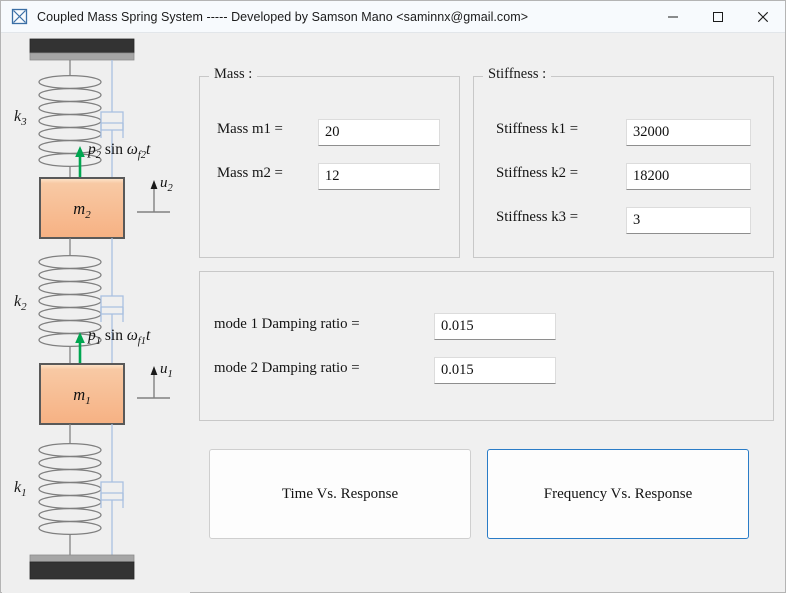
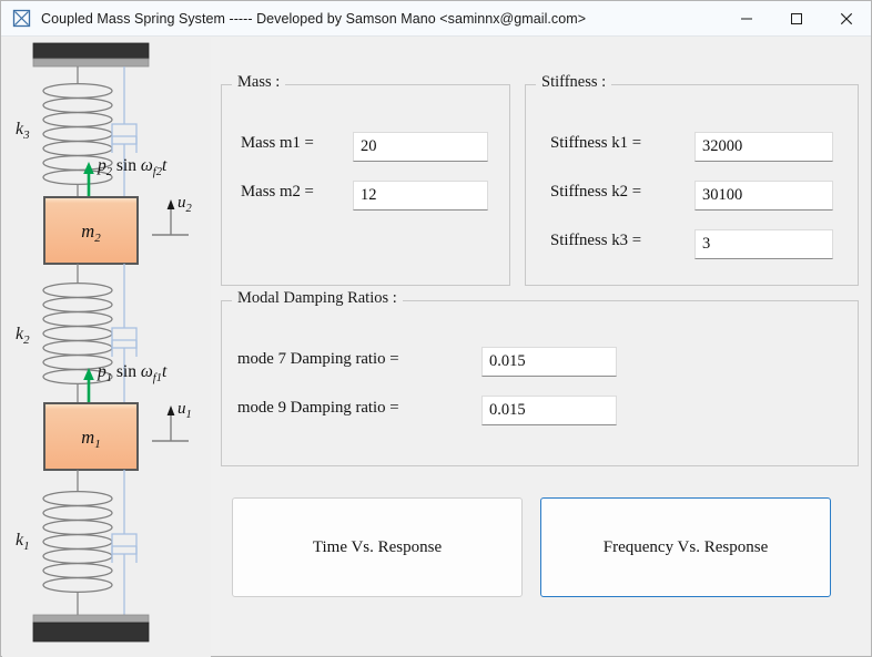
  Coupled Mass Spring System ----- Developed by Samson Mano <saminnx@gmail.com>
  k3
  p2 sin ωf2 t
  m2
  u2
  k2
  p1 sin ωf1 t
  m1
  u1
  k1
  Mass :
  Mass m1 =
  20
  Mass m2 =
  12
  Stiffness :
  Stiffness k1 =
  32000
  Stiffness k2 =
- 18200
+ 30100
  Stiffness k3 =
  3
+ Modal Damping Ratios :
- mode 1 Damping ratio =
+ mode 7 Damping ratio =
  0.015
- mode 2 Damping ratio =
+ mode 9 Damping ratio =
  0.015
  Time Vs. Response
  Frequency Vs. Response
